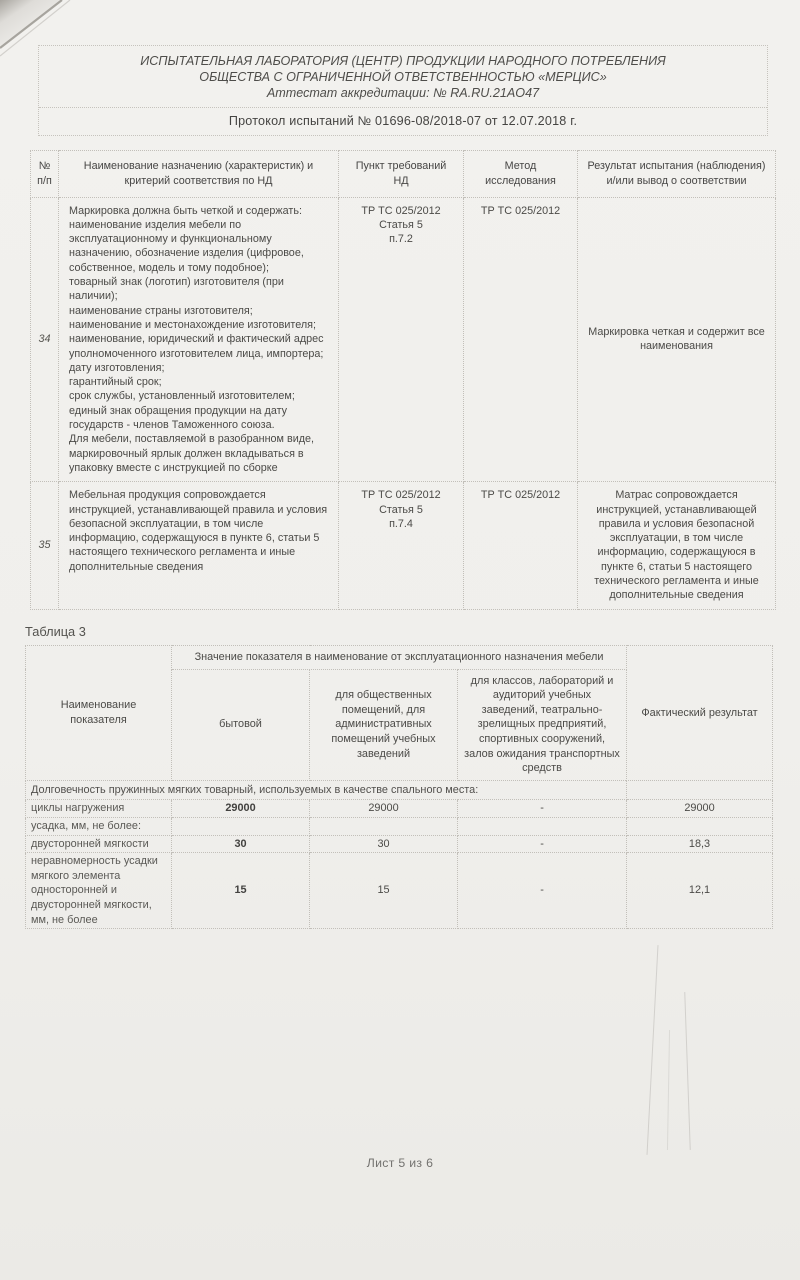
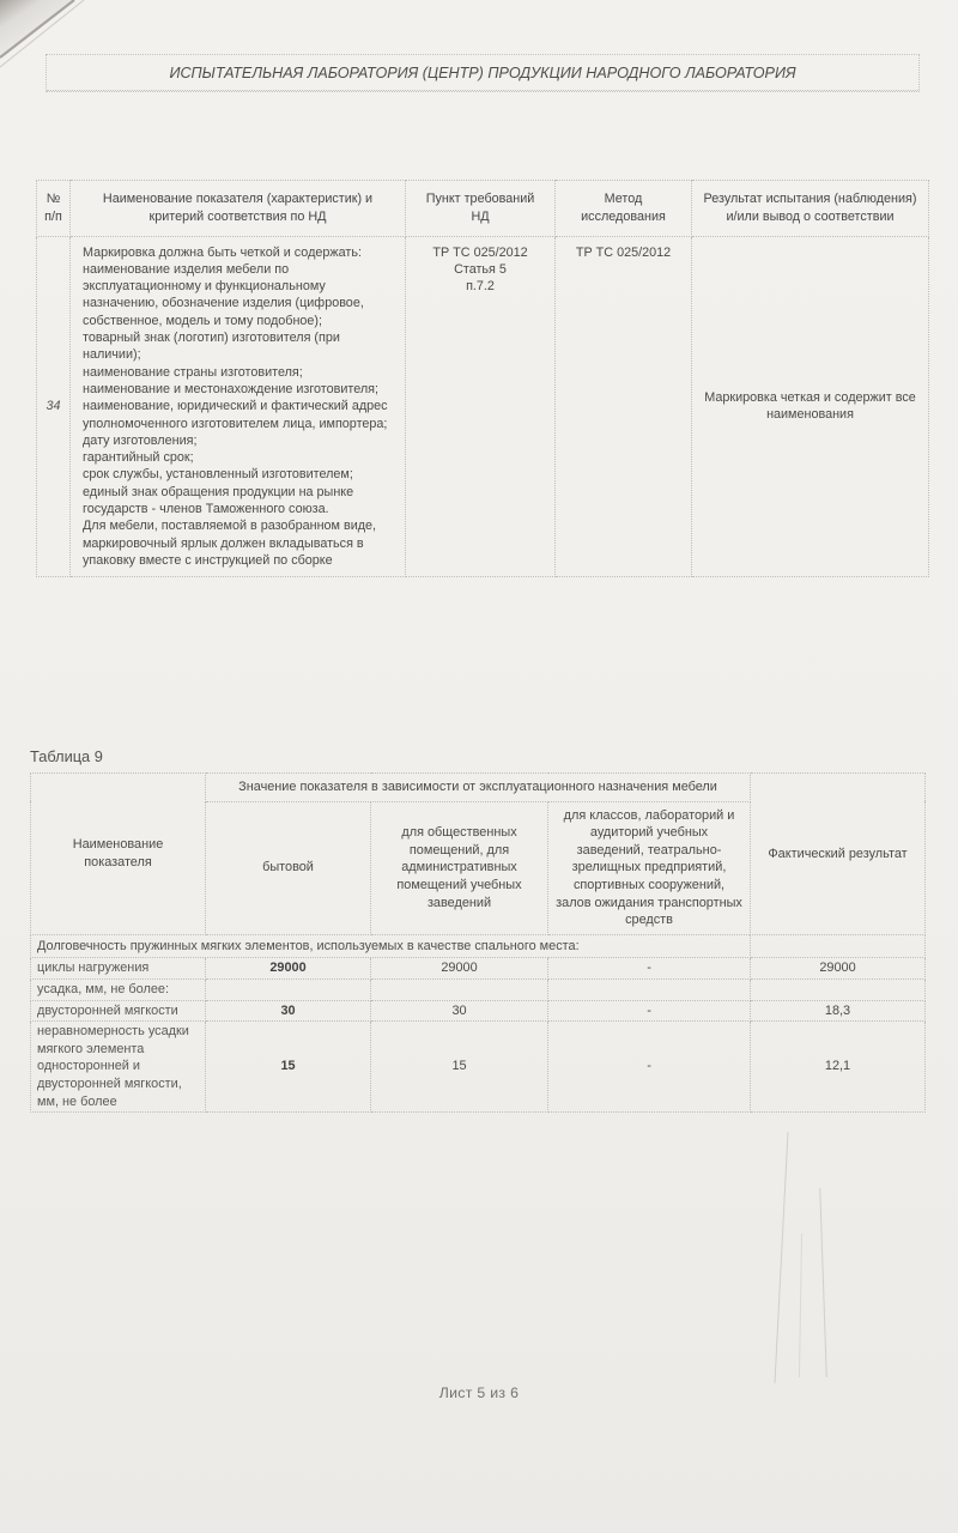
- ИСПЫТАТЕЛЬНАЯ ЛАБОРАТОРИЯ (ЦЕНТР) ПРОДУКЦИИ НАРОДНОГО ПОТРЕБЛЕНИЯ
+ ИСПЫТАТЕЛЬНАЯ ЛАБОРАТОРИЯ (ЦЕНТР) ПРОДУКЦИИ НАРОДНОГО ЛАБОРАТОРИЯ
- ОБЩЕСТВА С ОГРАНИЧЕННОЙ ОТВЕТСТВЕННОСТЬЮ «МЕРЦИС»
- Аттестат аккредитации: № RA.RU.21AO47
- Протокол испытаний № 01696-08/2018-07 от 12.07.2018 г.
- № п/п	Наименование назначению (характеристик) и критерий соответствия по НД	Пункт требований НД	Метод исследования	Результат испытания (наблюдения) и/или вывод о соответствии
+ № п/п	Наименование показателя (характеристик) и критерий соответствия по НД	Пункт требований НД	Метод исследования	Результат испытания (наблюдения) и/или вывод о соответствии
- 34	Маркировка должна быть четкой и содержать: наименование изделия мебели по эксплуатационному и функциональному назначению, обозначение изделия (цифровое, собственное, модель и тому подобное); товарный знак (логотип) изготовителя (при наличии); наименование страны изготовителя; наименование и местонахождение изготовителя; наименование, юридический и фактический адрес уполномоченного изготовителем лица, импортера; дату изготовления; гарантийный срок; срок службы, установленный изготовителем; единый знак обращения продукции на дату государств - членов Таможенного союза. Для мебели, поставляемой в разобранном виде, маркировочный ярлык должен вкладываться в упаковку вместе с инструкцией по сборке	ТР ТС 025/2012 Статья 5 п.7.2	ТР ТС 025/2012	Маркировка четкая и содержит все наименования
+ 34	Маркировка должна быть четкой и содержать: наименование изделия мебели по эксплуатационному и функциональному назначению, обозначение изделия (цифровое, собственное, модель и тому подобное); товарный знак (логотип) изготовителя (при наличии); наименование страны изготовителя; наименование и местонахождение изготовителя; наименование, юридический и фактический адрес уполномоченного изготовителем лица, импортера; дату изготовления; гарантийный срок; срок службы, установленный изготовителем; единый знак обращения продукции на рынке государств - членов Таможенного союза. Для мебели, поставляемой в разобранном виде, маркировочный ярлык должен вкладываться в упаковку вместе с инструкцией по сборке	ТР ТС 025/2012 Статья 5 п.7.2	ТР ТС 025/2012	Маркировка четкая и содержит все наименования
- 35	Мебельная продукция сопровождается инструкцией, устанавливающей правила и условия безопасной эксплуатации, в том числе информацию, содержащуюся в пункте 6, статьи 5 настоящего технического регламента и иные дополнительные сведения	ТР ТС 025/2012 Статья 5 п.7.4	ТР ТС 025/2012	Матрас сопровождается инструкцией, устанавливающей правила и условия безопасной эксплуатации, в том числе информацию, содержащуюся в пункте 6, статьи 5 настоящего технического регламента и иные дополнительные сведения
- Таблица 3
+ Таблица 9
- Наименование показателя	Значение показателя в наименование от эксплуатационного назначения мебели	Фактический результат
+ Наименование показателя	Значение показателя в зависимости от эксплуатационного назначения мебели	Фактический результат
  бытовой	для общественных помещений, для административных помещений учебных заведений	для классов, лабораторий и аудиторий учебных заведений, театрально-зрелищных предприятий, спортивных сооружений, залов ожидания транспортных средств
- Долговечность пружинных мягких товарный, используемых в качестве спального места:
+ Долговечность пружинных мягких элементов, используемых в качестве спального места:
  циклы нагружения	29000	29000	-	29000
  усадка, мм, не более:
  двусторонней мягкости	30	30	-	18,3
  неравномерность усадки мягкого элемента односторонней и двусторонней мягкости, мм, не более	15	15	-	12,1
  Лист 5 из 6
